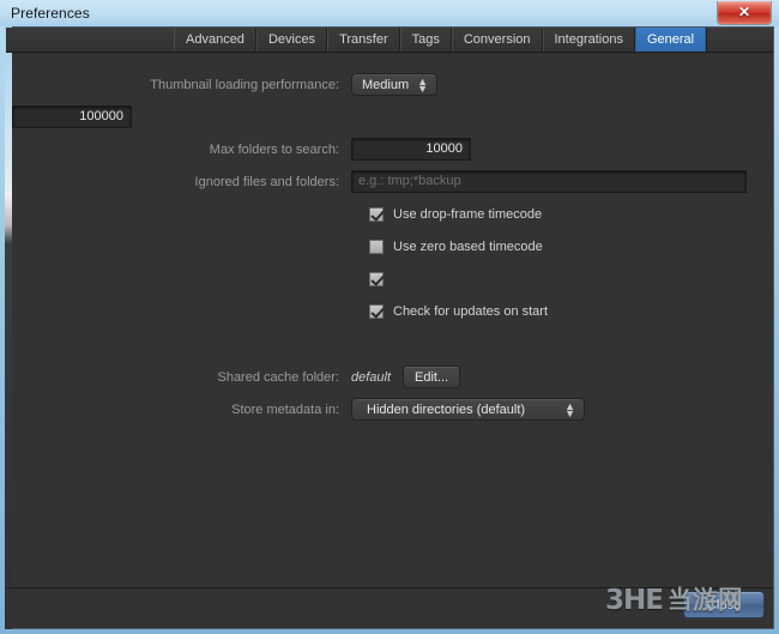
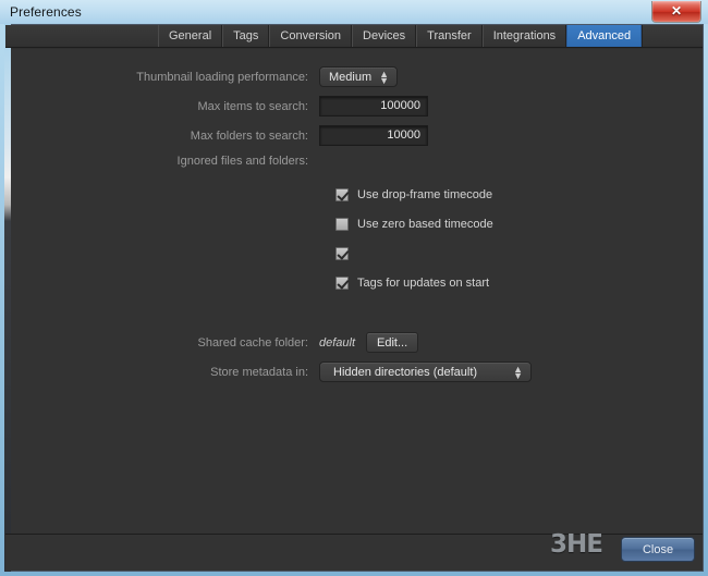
  Preferences
  ✕
- Advanced
+ General
- Devices
+ Tags
- Transfer
+ Conversion
- Tags
+ Devices
- Conversion
+ Transfer
  Integrations
- General
+ Advanced
  Thumbnail loading performance:
  Medium
  ▲
  ▼
+ Max items to search:
  100000
  Max folders to search:
  10000
  Ignored files and folders:
- e.g.: tmp;*backup
  Use drop-frame timecode
  Use zero based timecode
- Check for updates on start
+ Tags for updates on start
  Shared cache folder:
  default
  Edit...
  Store metadata in:
  Hidden directories (default)
  ▲
  ▼
  Close
  3HE
- 当游网
